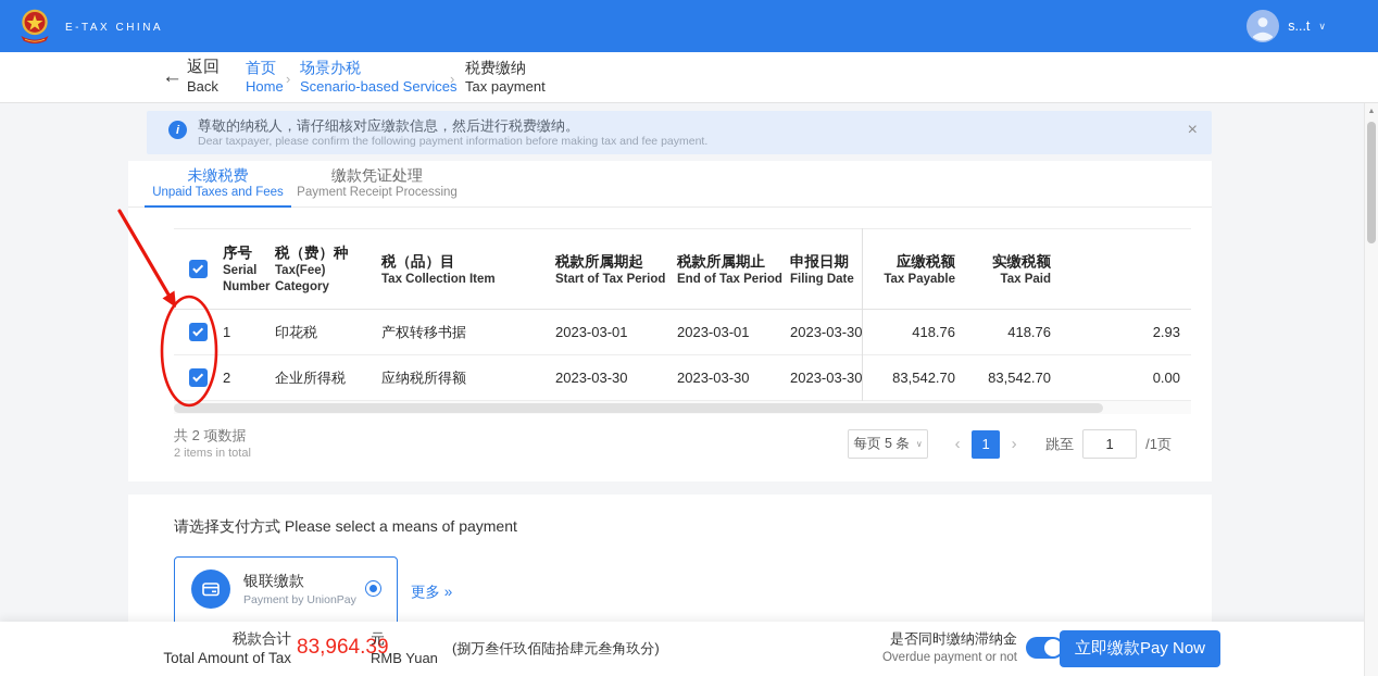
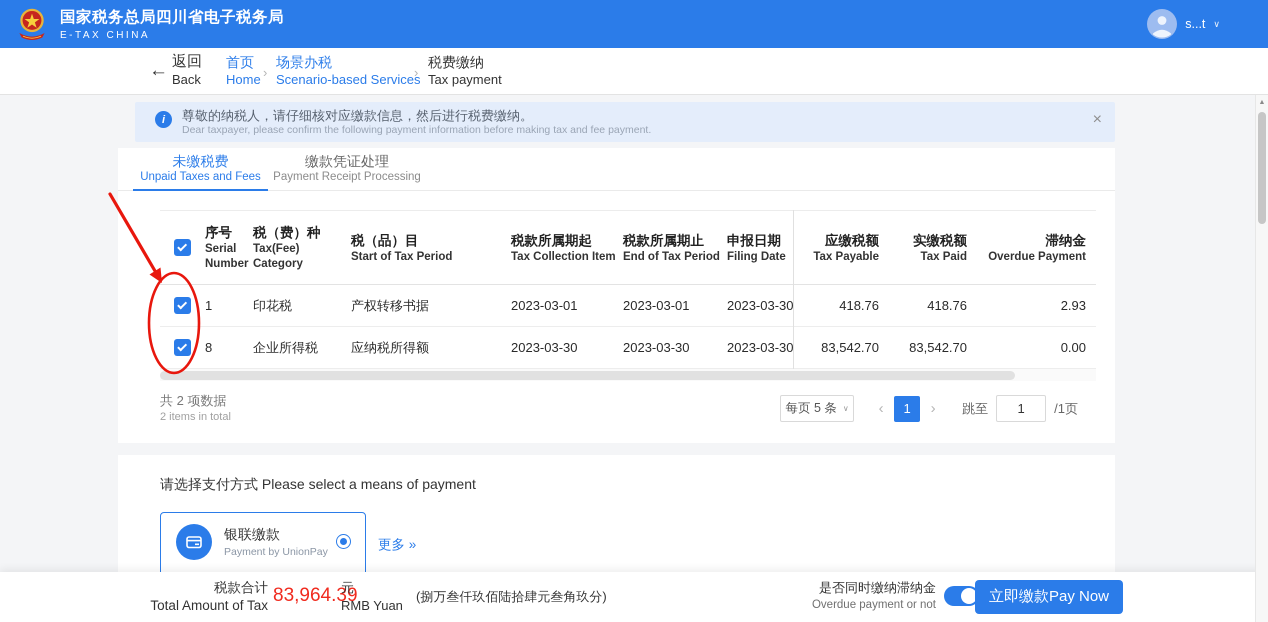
+ 国家税务总局四川省电子税务局
  E-TAX CHINA
  s...t
  ∨
  ←
  返回
  Back
  首页
  Home
  ›
  场景办税
  Scenario-based Services
  ›
  税费缴纳
  Tax payment
  i
  尊敬的纳税人，请仔细核对应缴款信息，然后进行税费缴纳。
  Dear taxpayer, please confirm the following payment information before making tax and fee payment.
  ×
  未缴税费
  Unpaid Taxes and Fees
  缴款凭证处理
  Payment Receipt Processing
  序号
  Serial Number
  税（费）种
  Tax(Fee) Category
  税（品）目
- Tax Collection Item
+ Start of Tax Period
  税款所属期起
- Start of Tax Period
+ Tax Collection Item
  税款所属期止
  End of Tax Period
  申报日期
  Filing Date
  应缴税额
  Tax Payable
  实缴税额
  Tax Paid
+ 滞纳金
+ Overdue Payment
  1
  印花税
  产权转移书据
  2023-03-01
  2023-03-01
  2023-03-30
  418.76
  418.76
  2.93
- 2
+ 8
  企业所得税
  应纳税所得额
  2023-03-30
  2023-03-30
  2023-03-30
  83,542.70
  83,542.70
  0.00
  共 2 项数据
  2 items in total
  每页 5 条
  ∨
  ‹
  1
  ›
  跳至
  1
  /1页
  请选择支付方式 Please select a means of payment
  银联缴款
  Payment by UnionPay
  更多 »
  税款合计
  Total Amount of Tax
  83,964.39
  元
  RMB Yuan
  (捌万叁仟玖佰陆拾肆元叁角玖分)
  是否同时缴纳滞纳金
  Overdue payment or not
  立即缴款Pay Now
